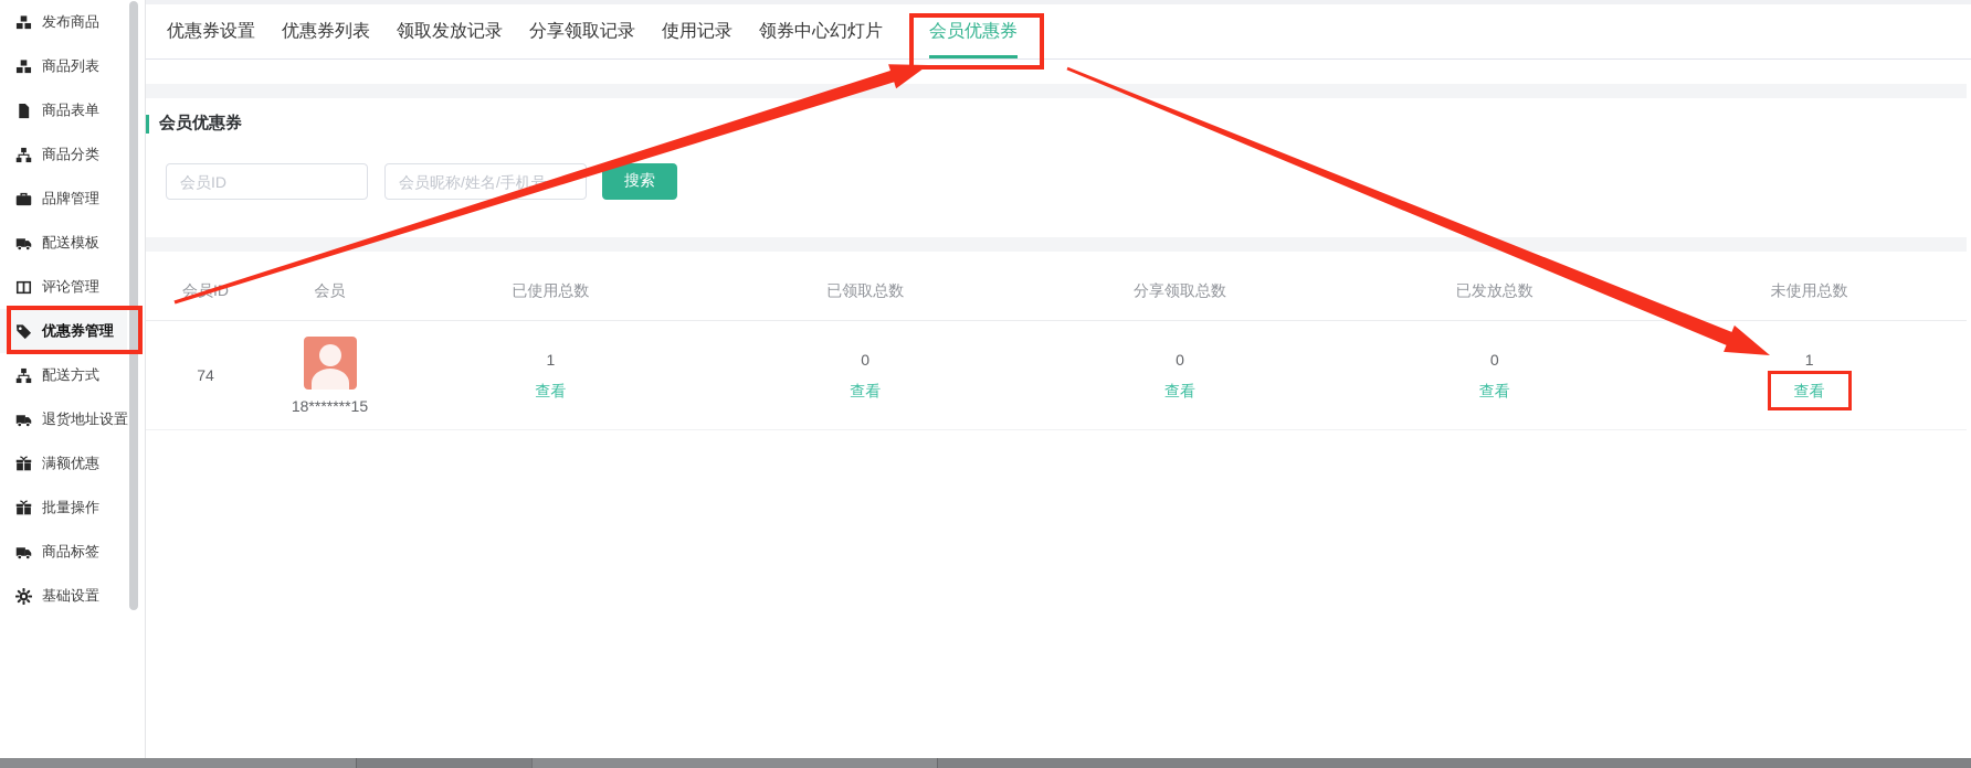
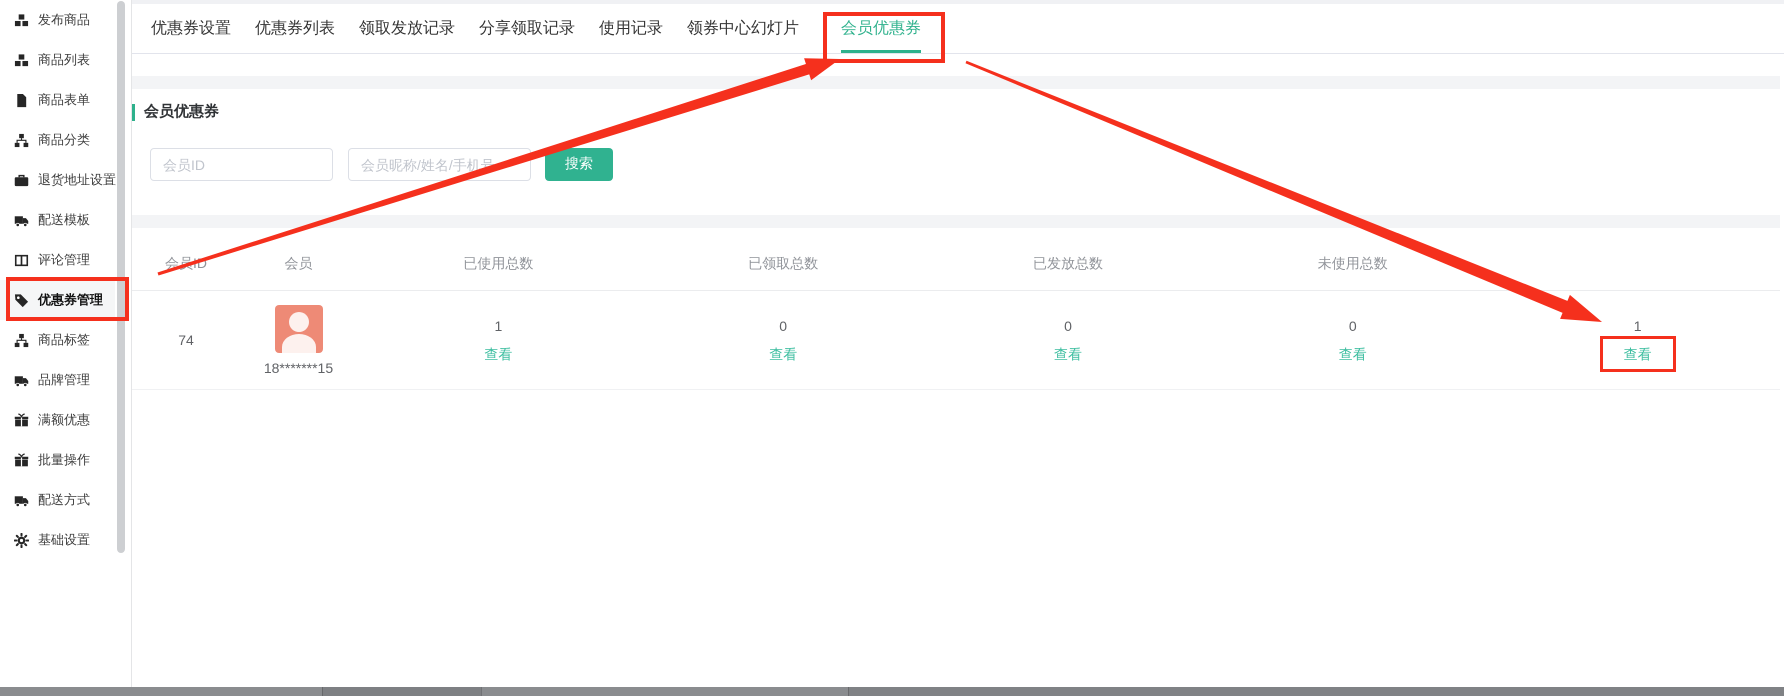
  发布商品
  商品列表
  商品表单
  商品分类
- 品牌管理
+ 退货地址设置
  配送模板
  评论管理
  优惠券管理
- 配送方式
+ 商品标签
- 退货地址设置
+ 品牌管理
  满额优惠
  批量操作
- 商品标签
+ 配送方式
  基础设置
  优惠券设置
  优惠券列表
  领取发放记录
  分享领取记录
  使用记录
  领券中心幻灯片
  会员优惠券
  会员优惠券
  会员ID
  会员昵称/姓名/手机号
  搜索
  会员D
  会员
  已使用总数
  已领取总数
- 分享领取总数
  已发放总数
  未使用总数
  74
  18*******15
  1
  查看
  0
  查看
  0
  查看
  0
  查看
  1
  查看
